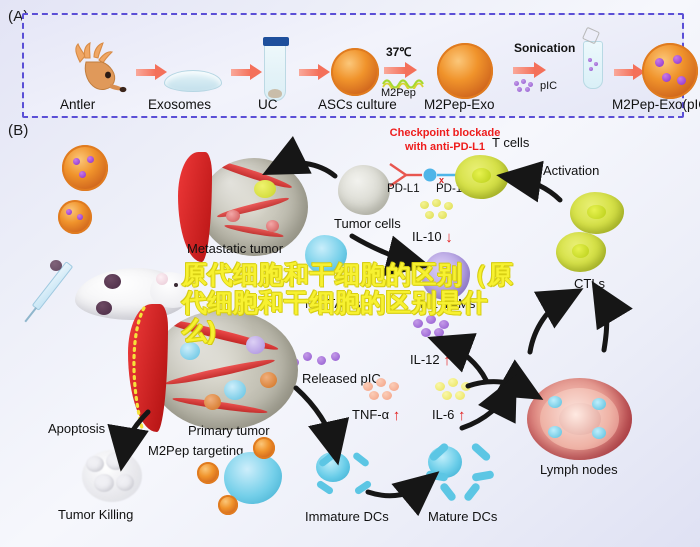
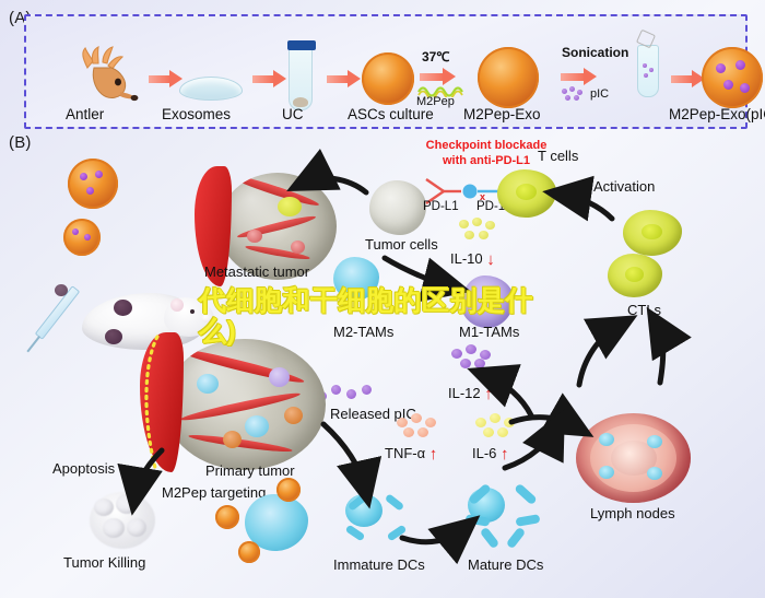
  Antler
  Exosomes
  UC
  ASCs culture
  37℃
  M2Pep
  M2Pep-Exo
  Sonication
  pIC
  M2Pep-Exo(pI
  (B)
  Metastatic tumor
  Tumor cells
  Checkpoint blockade
  with anti-PD-L1
  x
  PD-L1
  PD-
  T cells
  Activation
  CTLs
  IL-10 ↓
  M2-TAMs
  M1-TAMs
  Released pIC
  IL-12 ↑
  TNF-α ↑
  IL-6 ↑
  Primary tumor
  M2Pep targeting
  Apoptosis
  Tumor Killing
  Immature DCs
  Mature DCs
  Lymph nodes
- 原代细胞和干细胞的区别（原
  代细胞和干细胞的区别是什么)
